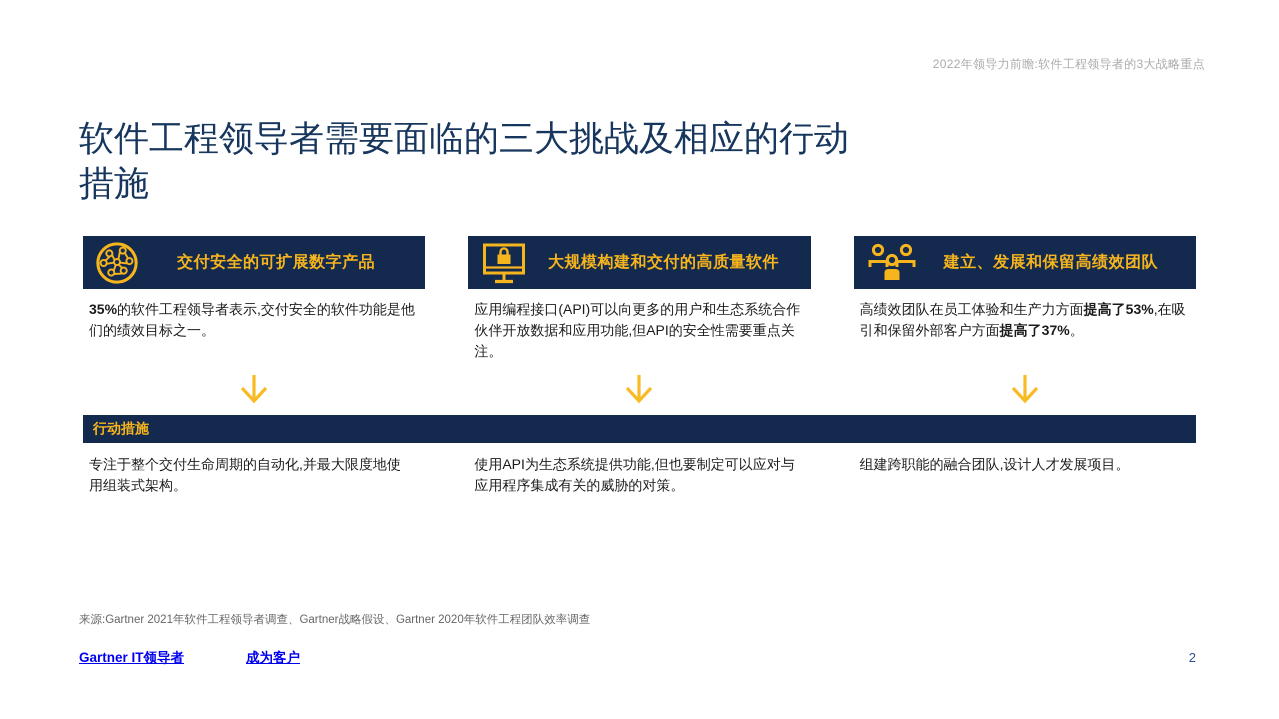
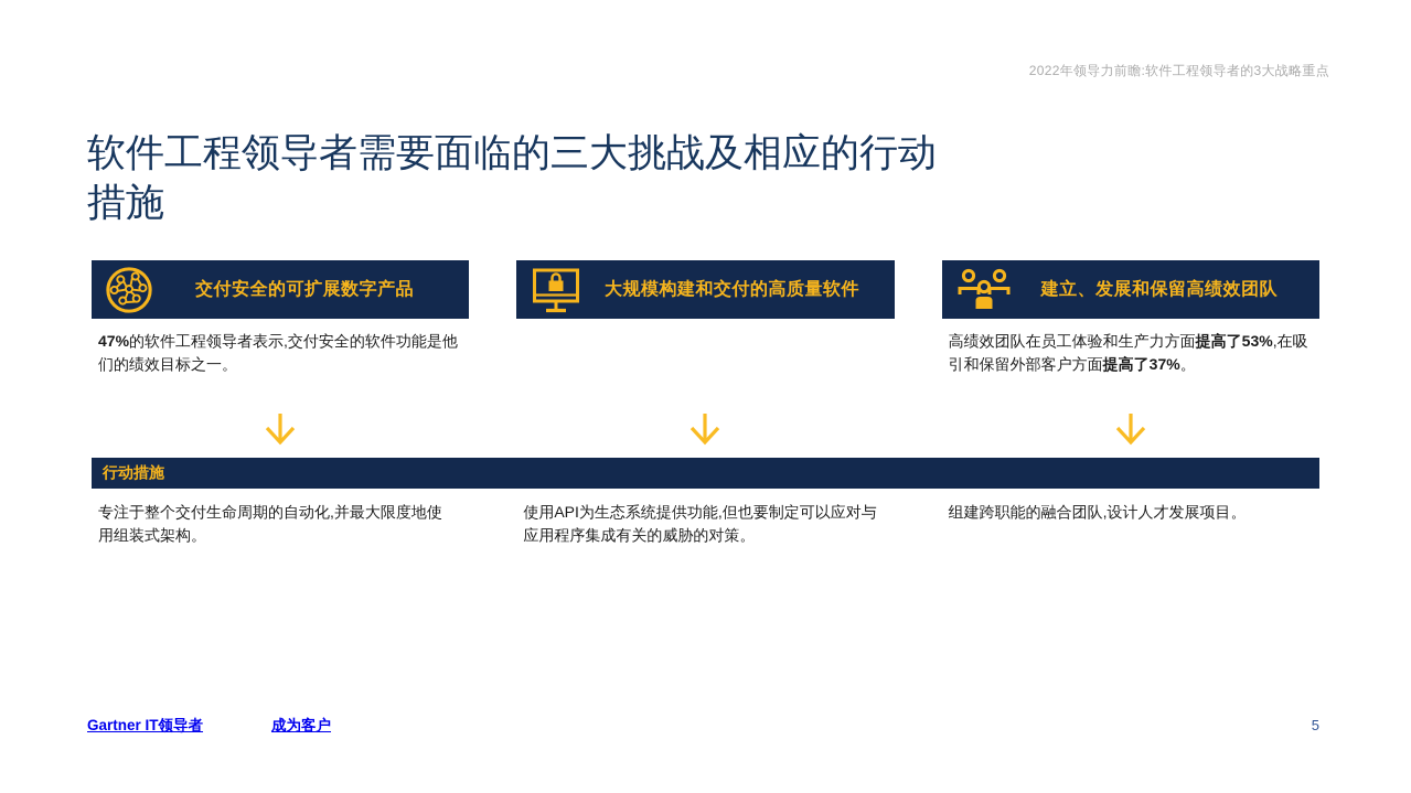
  2022年领导力前瞻:软件工程领导者的3大战略重点
  软件工程领导者需要面临的三大挑战及相应的行动措施
  交付安全的可扩展数字产品
- 35%的软件工程领导者表示,交付安全的软件功能是他们的绩效目标之一。
+ 47%的软件工程领导者表示,交付安全的软件功能是他们的绩效目标之一。
  大规模构建和交付的高质量软件
- 应用编程接口(API)可以向更多的用户和生态系统合作伙伴开放数据和应用功能,但API的安全性需要重点关注。
  建立、发展和保留高绩效团队
  高绩效团队在员工体验和生产力方面提高了53%,在吸引和保留外部客户方面提高了37%。
  行动措施
  专注于整个交付生命周期的自动化,并最大限度地使用组装式架构。
  使用API为生态系统提供功能,但也要制定可以应对与应用程序集成有关的威胁的对策。
  组建跨职能的融合团队,设计人才发展项目。
- 来源:Gartner 2021年软件工程领导者调查、Gartner战略假设、Gartner 2020年软件工程团队效率调查
  Gartner IT领导者
  成为客户
- 2
+ 5
